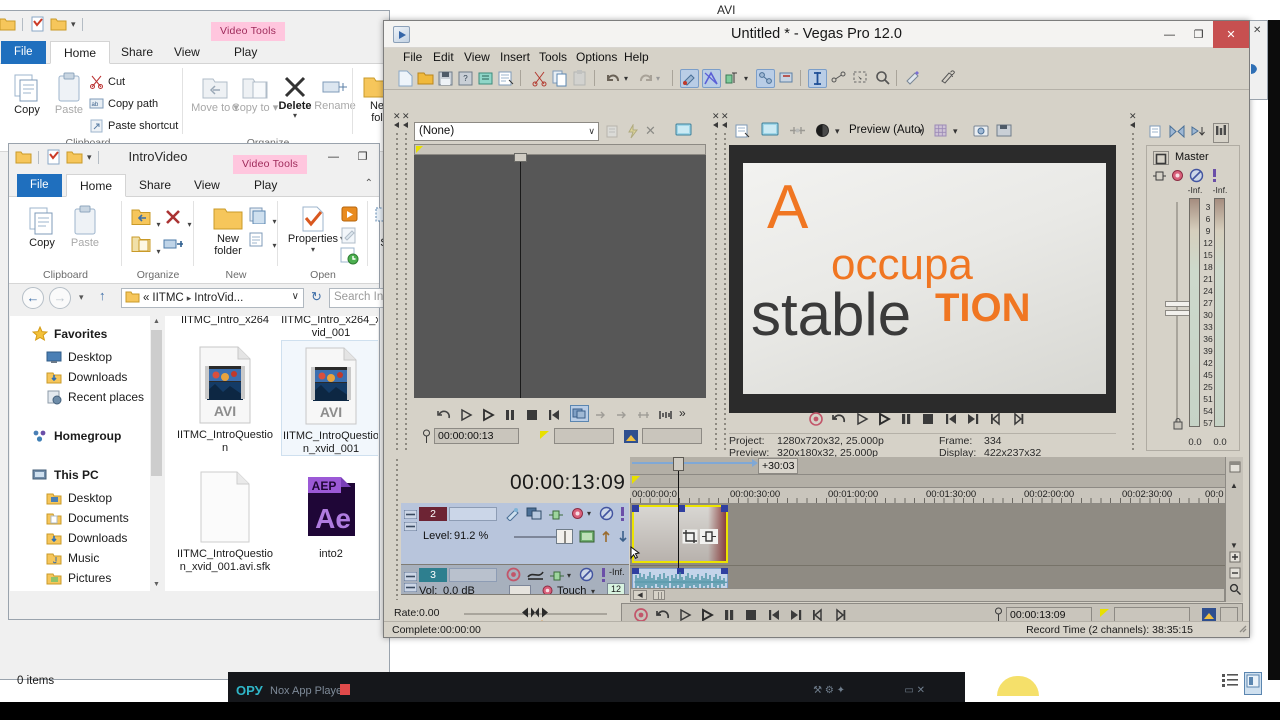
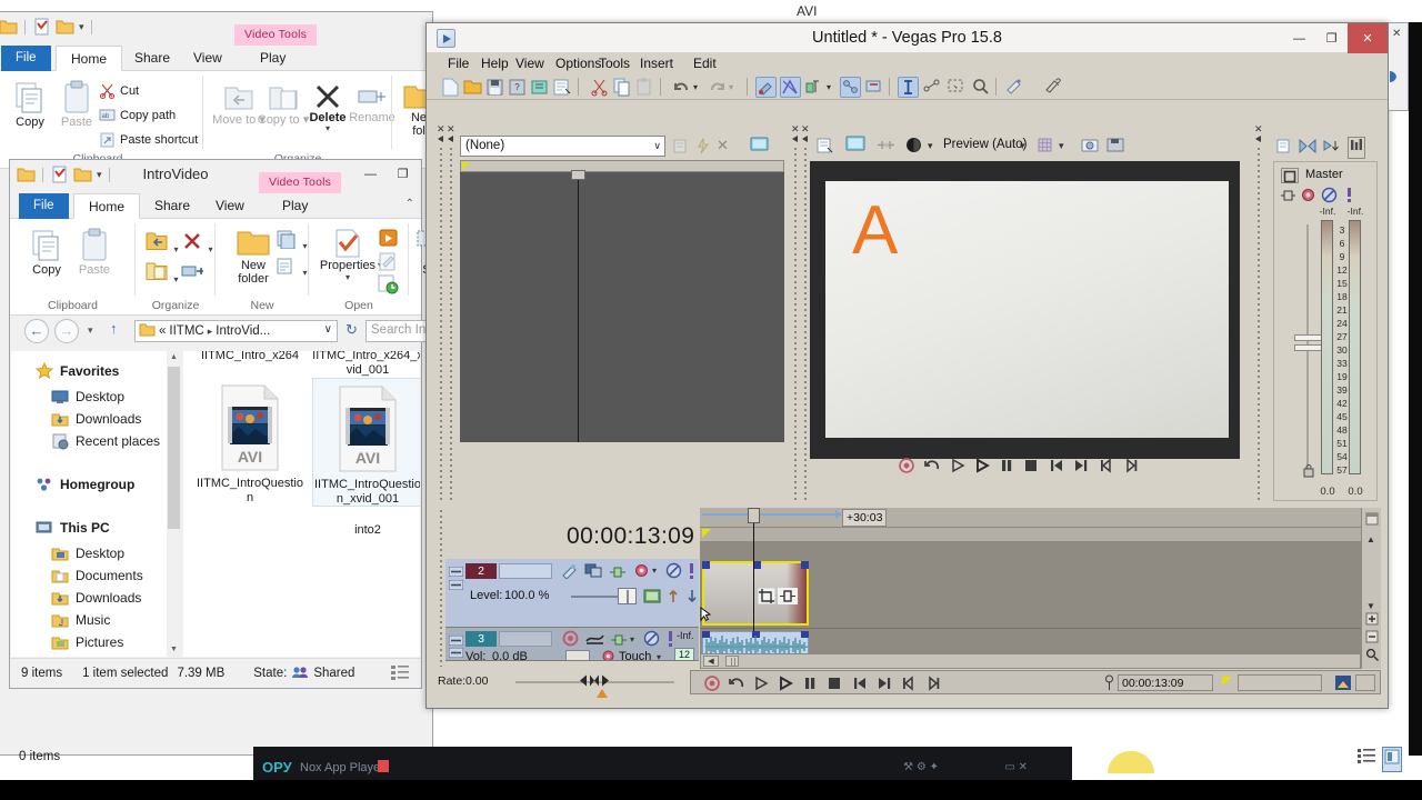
  ▾
  Video Tools
  File
  Home
  Share
  View
  Play
  Copy
  Paste
  Cut
  Copy path
  Paste shortcut
  Move to ▾
  Copy to ▾
  Delete
  ▾
  Renam
  Ne
  fol
  ▾
  IntroVideo
  Video Tools
  —
  ❐
  File
  Home
  Share
  View
  Play
  ⌃
  Copy
  Paste
  Clipboard
  ▾
  ▾
  ▾
  Organize
  New
  folder
  ▾
  ▾
  New
  Properties
  ▾
  Open
  ←
  →
  ▾
  ↑
  «
  IITMC
  ▸
  IntroVid...
  ∨
  ↻
  Search In
  Favorites
  Desktop
  Downloads
  Recent places
  Homegroup
  This PC
  Desktop
  Documents
  Downloads
  Music
  Pictures
  IITMC_Intro_x264
  IITMC_Intro_x264_vid_001
  AVI
  IITMC_IntroQuestion
  AVI
  IITMC_IntroQuestion_xvid_001
- IITMC_IntroQuestion_xvid_001.avi.sfk
- AEP
- Ae
  into2
+ 9 items
+ 1 item selected
+ 7.39 MB
+ State:
+ Shared
  0 items
  OРУ
  Nox App Play
  ⚒ ⚙ ✦
  ▭ ✕
  AVI
- Untitled * - Vegas Pro 12.0
+ Untitled * - Vegas Pro 15.8
  —
  ❐
  ✕
  File
- Edit
+ Help
  View
- Insert
+ Options
  Tools
- Options
+ Insert
- Help
+ Edit
  ?
  ▾
  ▾
  ▾
  ?
  ✕
  ✕
  (None)
  ∨
  ✕
- »
- 00:00:00:13
  ✕
  ✕
  ▾
  Preview (Auto)
  ▾
  ▾
  A
- occupa
- TION
- stable
- Project:
- 1280x720x32, 25.000p
- Preview:
- 320x180x32, 25.000p
- Frame:
- 334
- Display:
- 422x237x32
  ✕
  Master
  -Inf.
  -Inf.
  3
  6
  9
  12
  15
  18
  21
  24
  27
  30
  33
- 36
+ 19
  39
  42
  45
- 25
+ 48
  51
  54
  57
  0.0
  0.0
  00:00:13:09
  2
  ▾
  Level:
- 91.2 %
+ 100.0 %
  3
  ▾
  -Inf.
  Vol:
  0.0 dB
  Touch
  ▾
  12
  +30:03
- 00:00:00:0
- 00:00:30:00
- 00:01:00:00
- 00:01:30:00
- 00:02:00:00
- 00:02:30:00
- 00:0
  ▲
  ▼
  Rate:
  0.00
  00:00:13:09
- Complete:
- 00:00:00
- Record Time (2 channels): 38:35:15
  ✕
